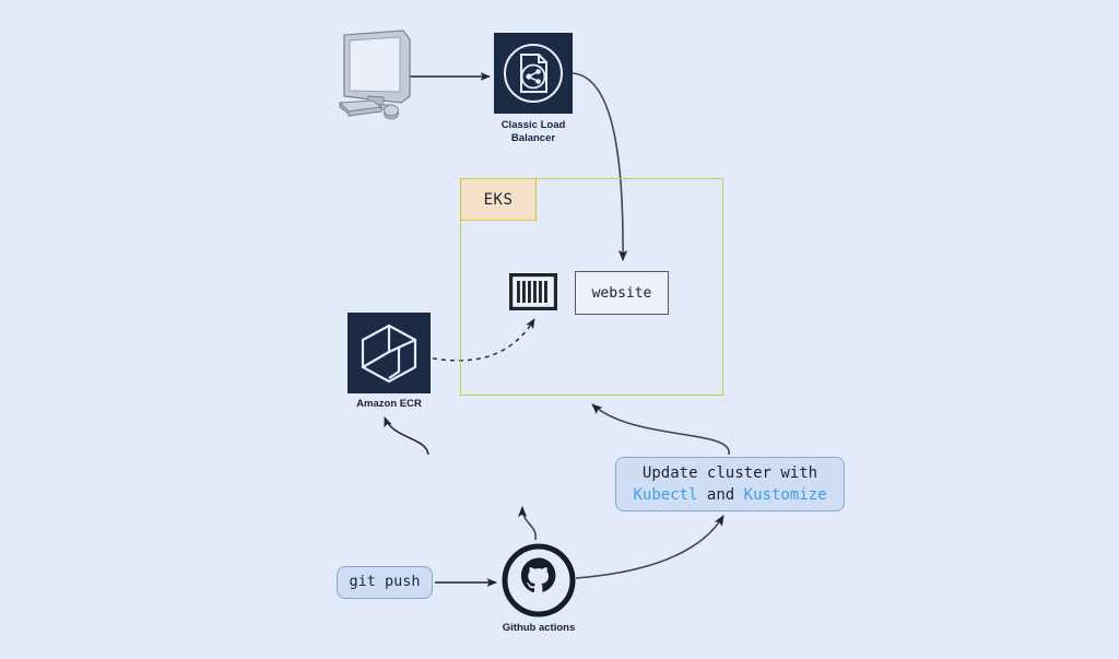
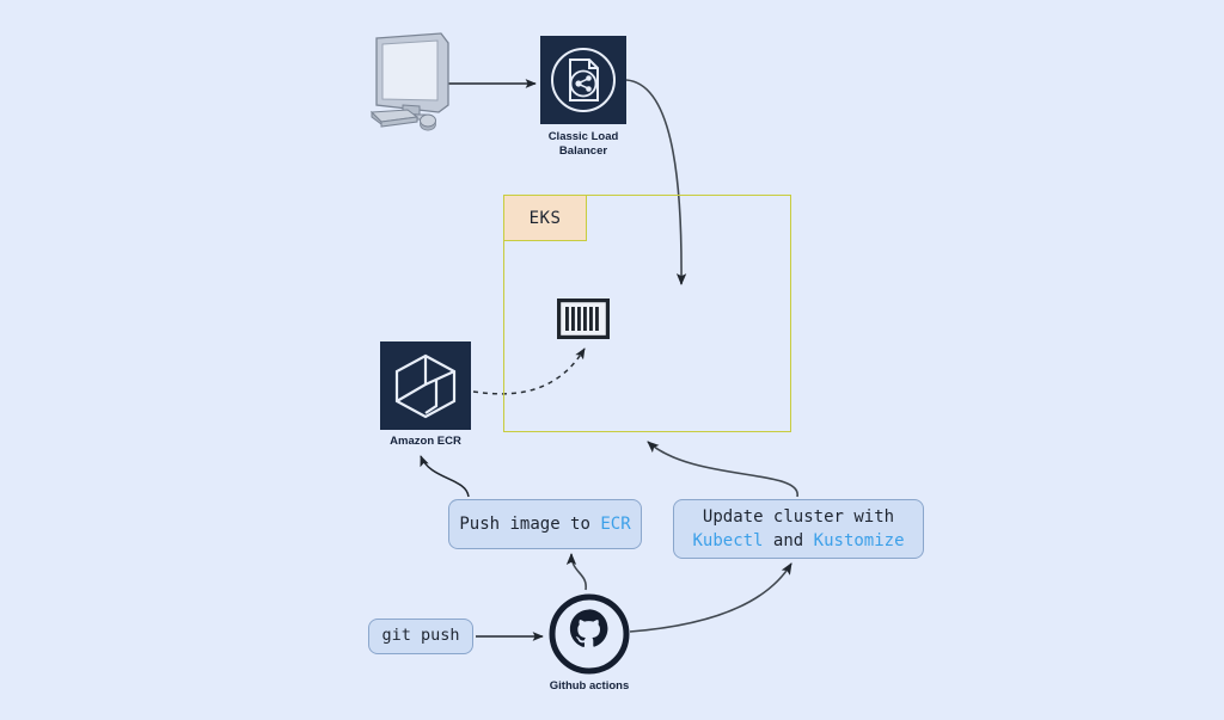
  EKS
- website
  Classic Load
  Balancer
  Amazon ECR
+ Push image to ECR
  Update cluster with
  Kubectl and Kustomize
  git push
  Github actions
